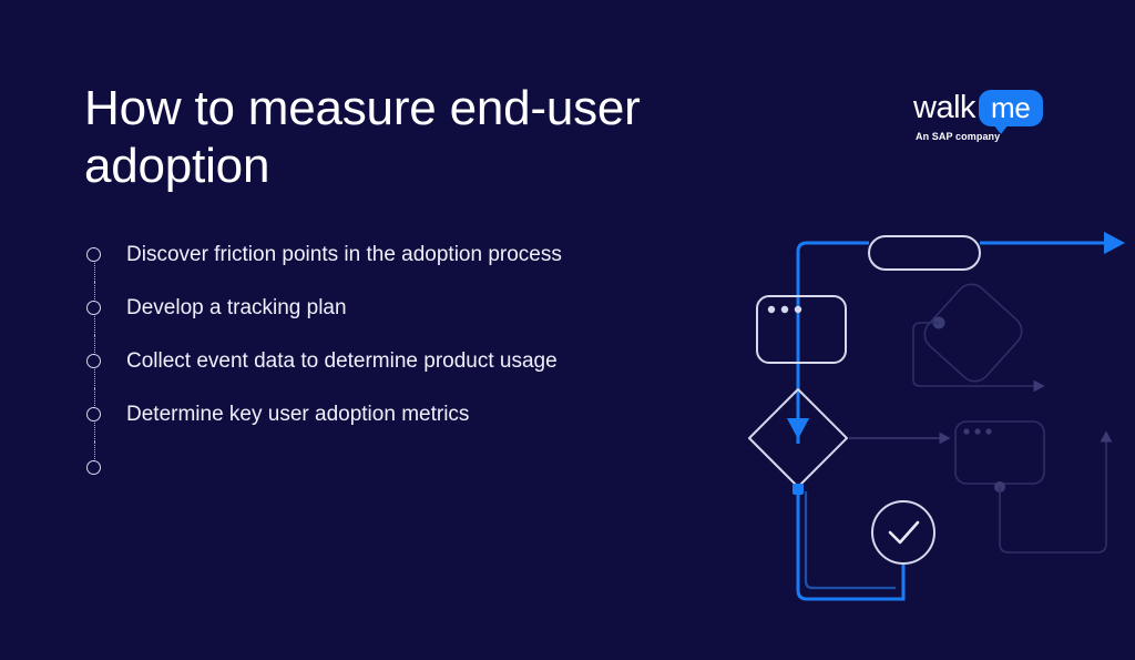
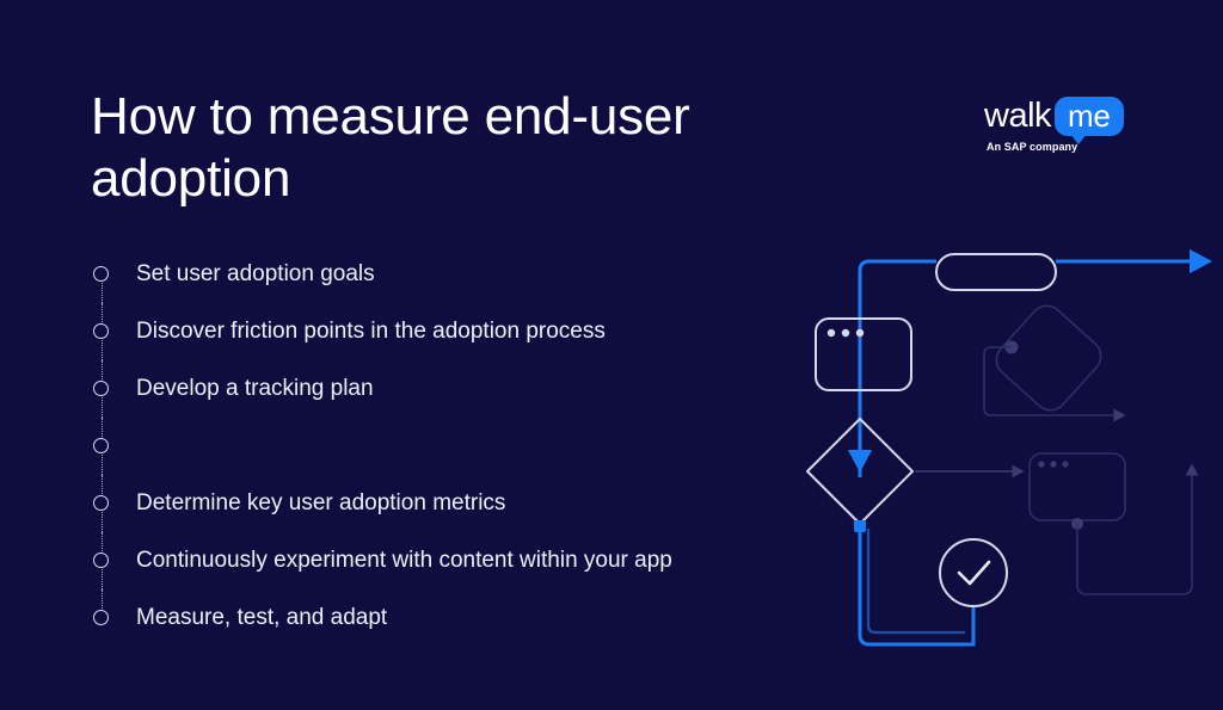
  How to measure end-user
  adoption
  walk
  me
  An SAP company
+ Set user adoption goals
  Discover friction points in the adoption process
  Develop a tracking plan
- Collect event data to determine product usage
  Determine key user adoption metrics
+ Continuously experiment with content within your app
+ Measure, test, and adapt
